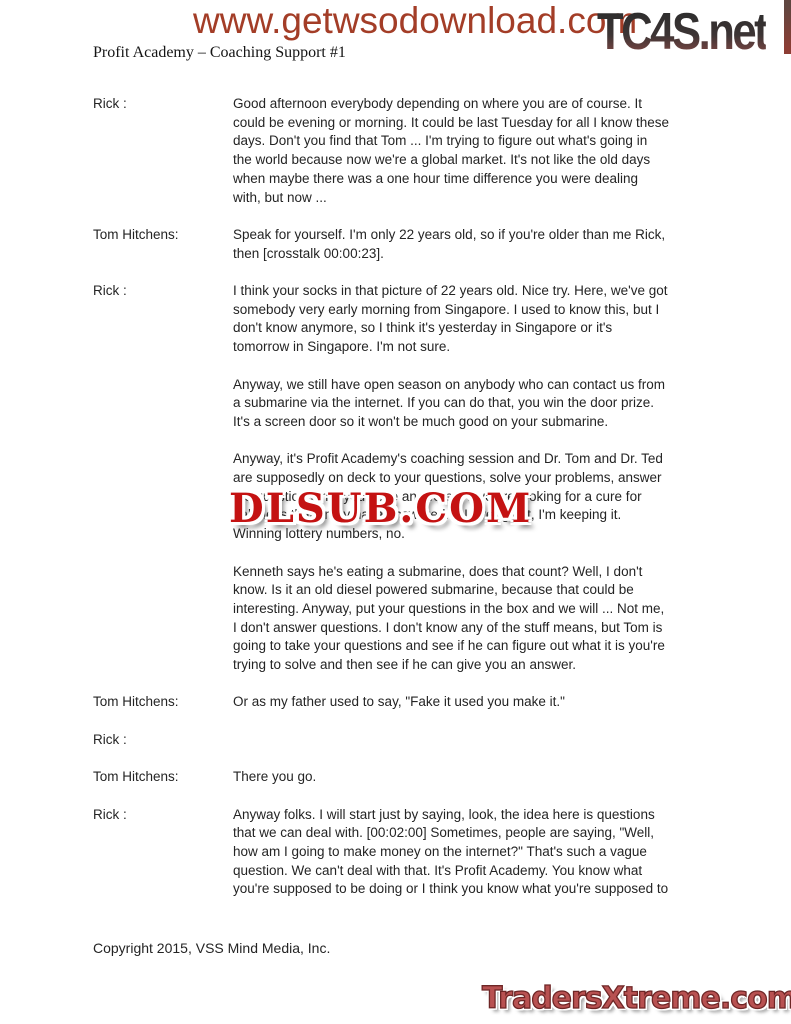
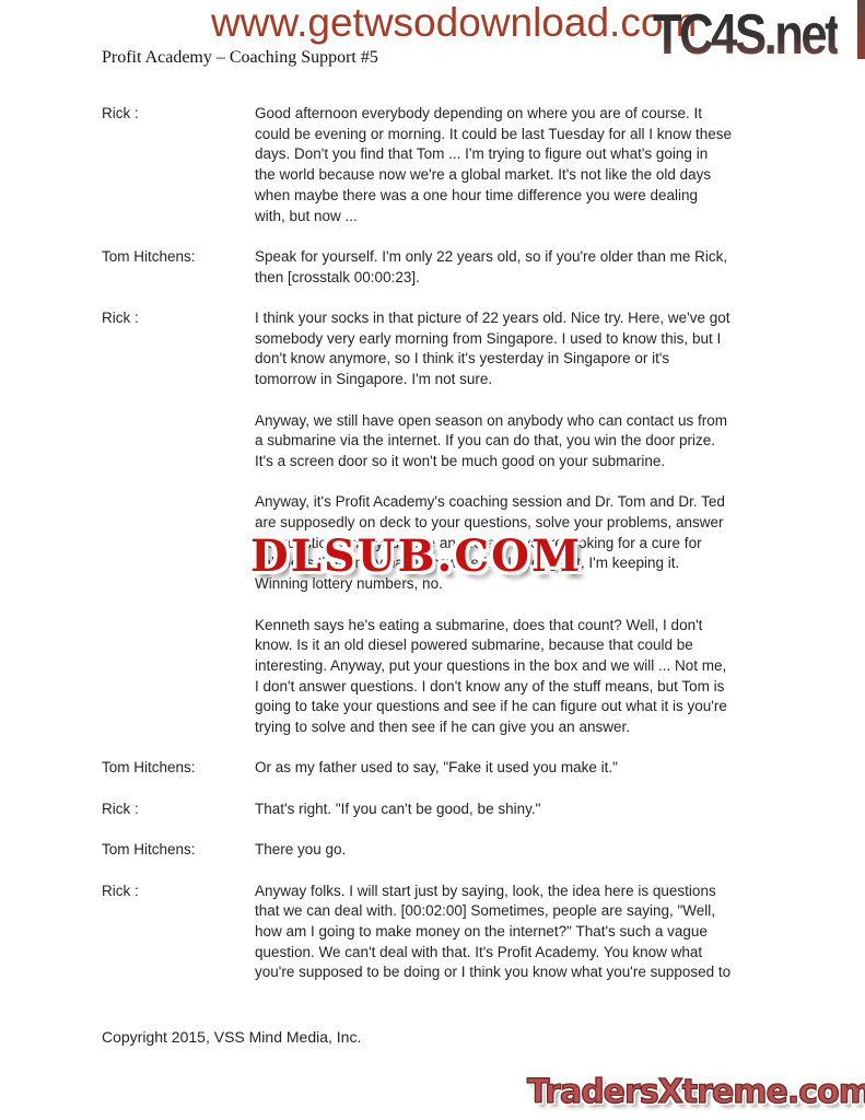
  www.getwsodownload.c
  TC4S.net
- Profit Academy – Coaching Support #1
+ Profit Academy – Coaching Support #5
  Rick :
  Good afternoon everybody depending on where you are of course. It
  could be evening or morning. It could be last Tuesday for all I know these
  days. Don't you find that Tom ... I'm trying to figure out what's going in
  the world because now we're a global market. It's not like the old days
  when maybe there was a one hour time difference you were dealing
  with, but now ...
  Tom Hitchens:
  Speak for yourself. I'm only 22 years old, so if you're older than me Rick,
  then [crosstalk 00:00:23].
  Rick :
  I think your socks in that picture of 22 years old. Nice try. Here, we've got
  somebody very early morning from Singapore. I used to know this, but I
  don't know anymore, so I think it's yesterday in Singapore or it's
  tomorrow in Singapore. I'm not sure.
  Anyway, we still have open season on anybody who can contact us from
  a submarine via the internet. If you can do that, you win the door prize.
  It's a screen door so it won't be much good on your submarine.
  Anyway, it's Profit Academy's coaching session and Dr. Tom and Dr. Ted
  are supposedly on deck to your questions, solve your problems, answer
  the questions that you have answered, if you're looking for a cure for
  baldness that I may have answered. If I ever get it, I'm keeping it.
  Winning lottery numbers, no.
  Kenneth says he's eating a submarine, does that count? Well, I don't
  know. Is it an old diesel powered submarine, because that could be
  interesting. Anyway, put your questions in the box and we will ... Not me,
  I don't answer questions. I don't know any of the stuff means, but Tom is
  going to take your questions and see if he can figure out what it is you're
  trying to solve and then see if he can give you an answer.
  Tom Hitchens:
  Or as my father used to say, "Fake it used you make it."
  Rick :
+ That's right. "If you can't be good, be shiny."
  Tom Hitchens:
  There you go.
  Rick :
  Anyway folks. I will start just by saying, look, the idea here is questions
  that we can deal with. [00:02:00] Sometimes, people are saying, "Well,
  how am I going to make money on the internet?" That's such a vague
  question. We can't deal with that. It's Profit Academy. You know what
  you're supposed to be doing or I think you know what you're supposed to
  DLSUB.COM
  Copyright 2015, VSS Mind Media, Inc.
  TradersXtreme.com
